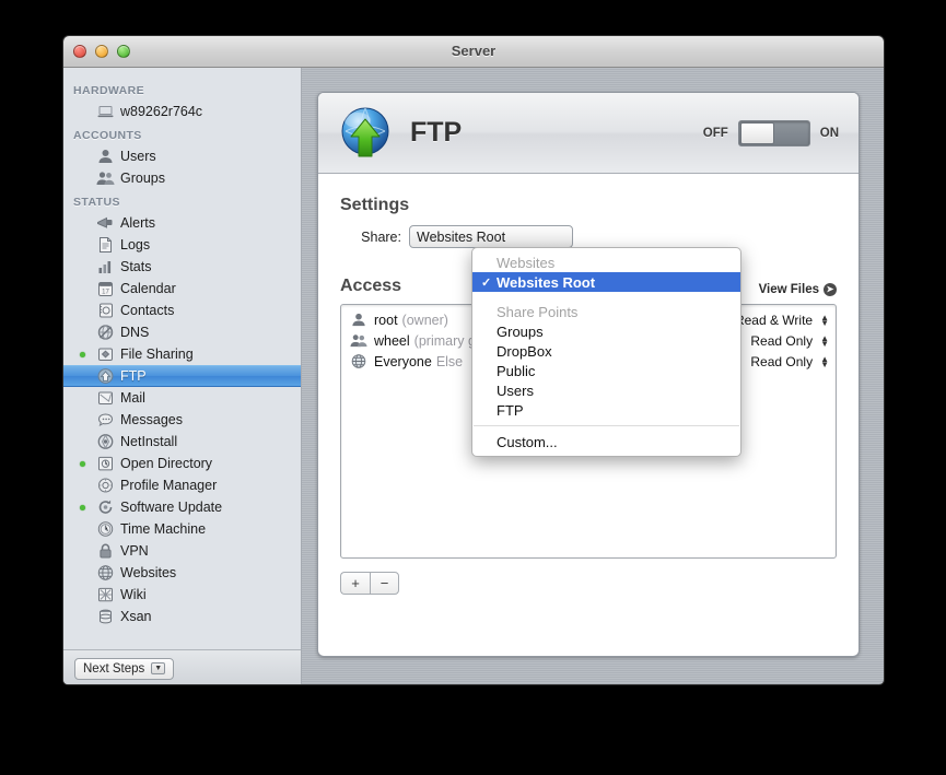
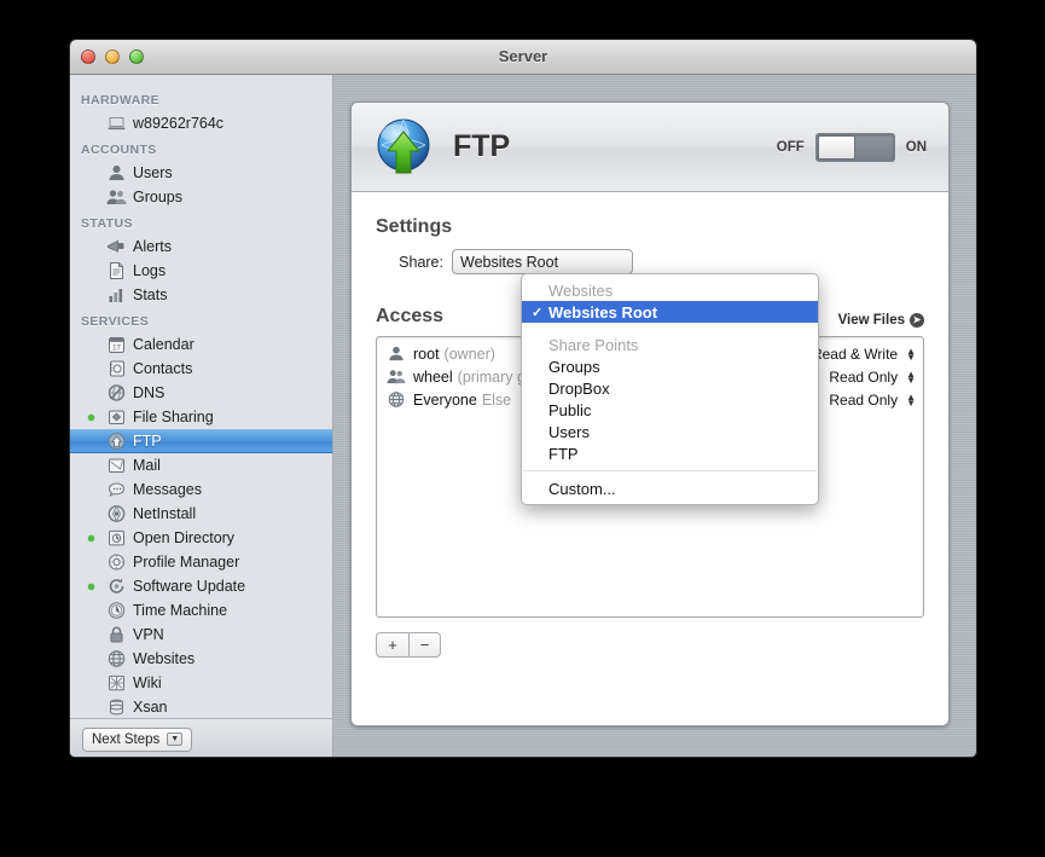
  Server
  HARDWARE
  w89262r764c
  ACCOUNTS
  Users
  Groups
  STATUS
  Alerts
  Logs
  Stats
+ SERVICES
  Calendar
  Contacts
  DNS
  File Sharing
  FTP
  Mail
  Messages
  NetInstall
  Open Directory
  Profile Manager
  Software Update
  Time Machine
  VPN
  Websites
  Wiki
  Xsan
  Next Steps
  FTP
  OFF
  ON
  Settings
  Share:
  Websites Root
  Access
  View Files
  ➤
  root
  (owner)
  ead & Write
  ▲
  ▼
  wheel
  Read Only
  ▲
  ▼
  Everyone
  Else
  Read Only
  ▲
  ▼
  +
  −
  Websites
  ✓
  Websites Root
  Share Points
  Groups
  DropBox
  Public
  Users
  FTP
  Custom...
